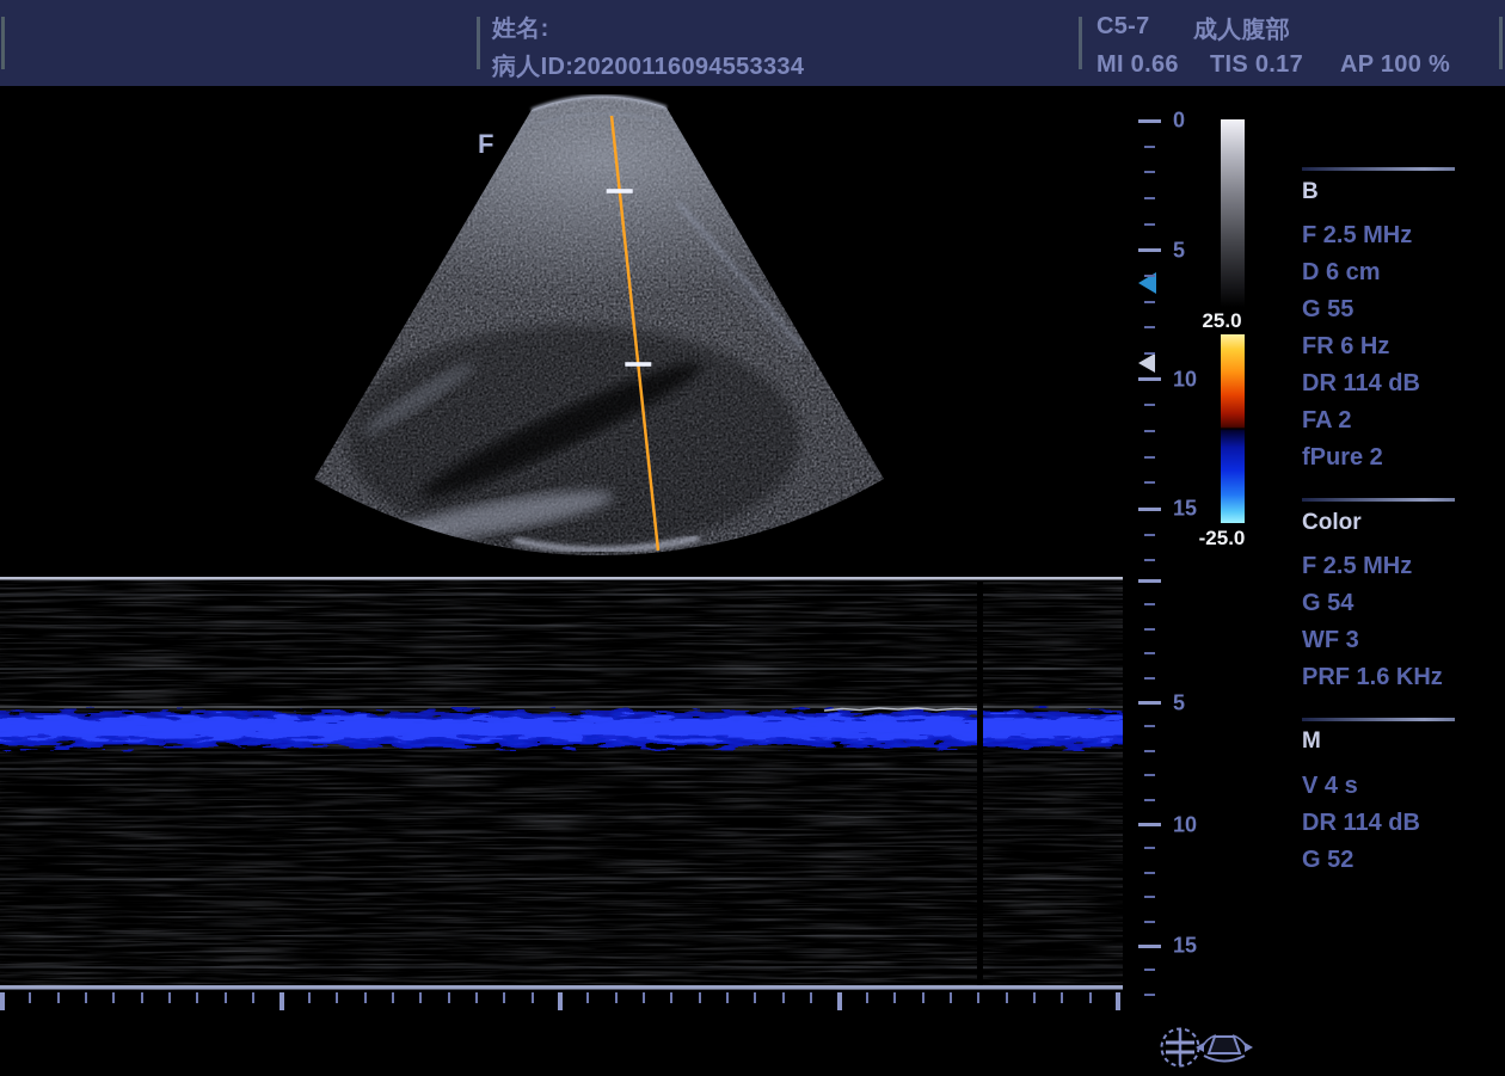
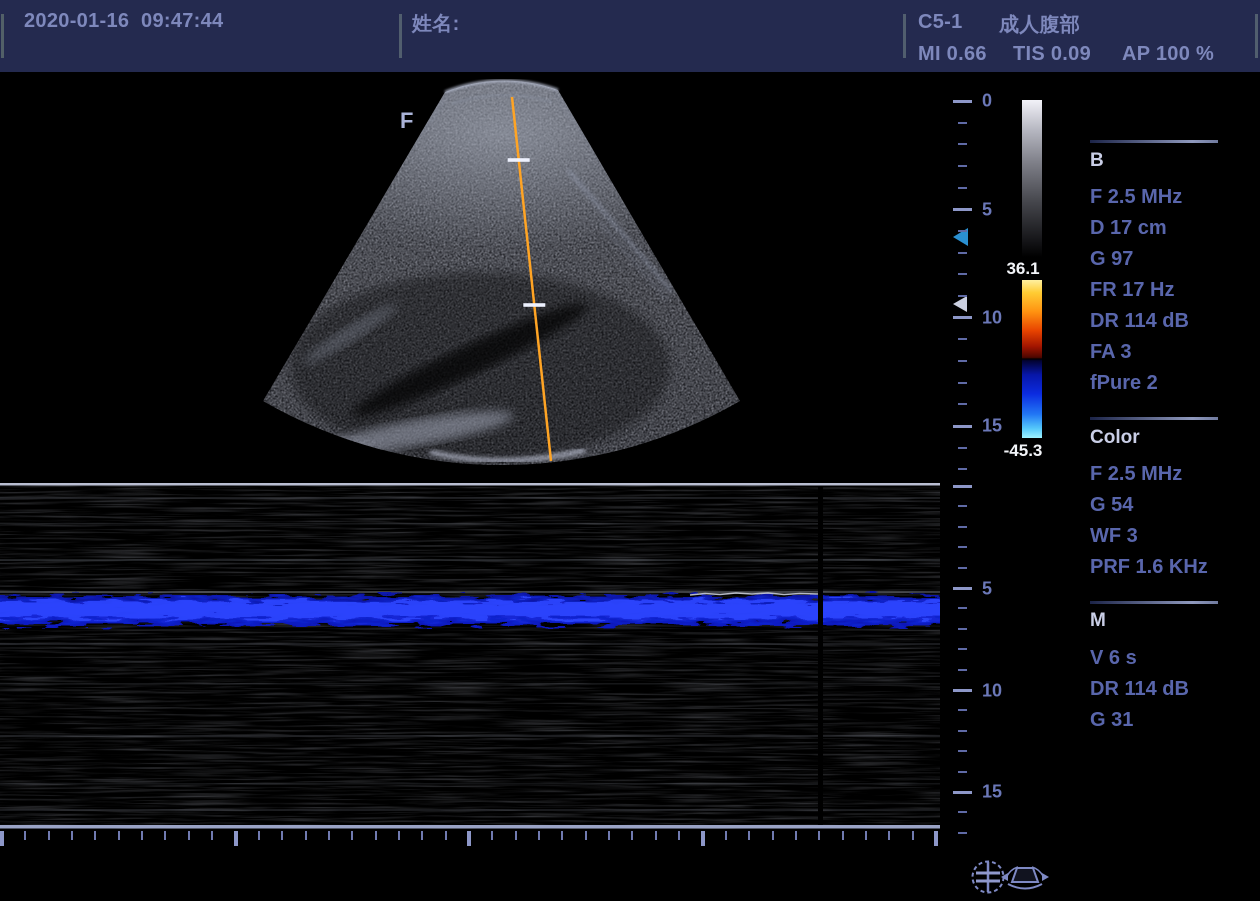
+ 2020-01-16 09:47:44
  姓名:
- 病人ID:20200116094553334
- C5-7
+ C5-1
  成人腹部
  MI 0.66
- TIS 0.17
+ TIS 0.09
  AP 100 %
  F
  0
  5
  10
  15
  5
  10
  15
- 25.0
+ 36.1
- -25.0
+ -45.3
  B
  F 2.5 MHz
- D 6 cm
+ D 17 cm
- G 55
+ G 97
- FR 6 Hz
+ FR 17 Hz
  DR 114 dB
- FA 2
+ FA 3
  fPure 2
  Color
  F 2.5 MHz
  G 54
  WF 3
  PRF 1.6 KHz
  M
- V 4 s
+ V 6 s
  DR 114 dB
- G 52
+ G 31
